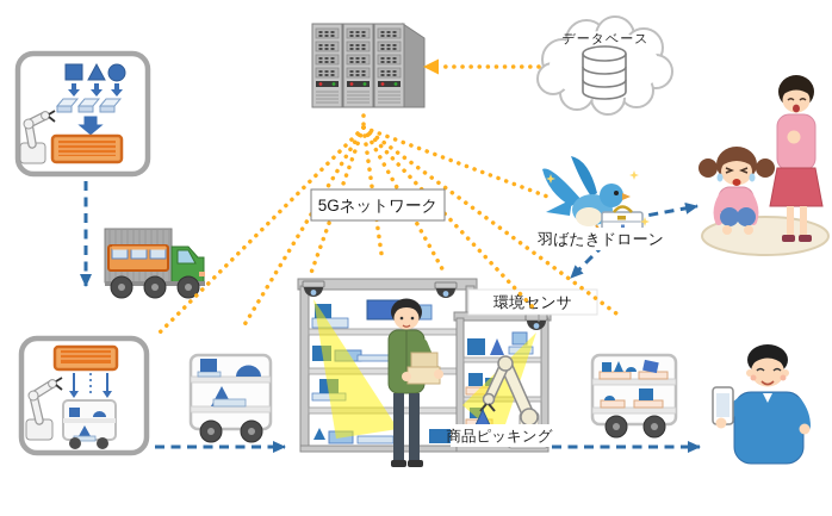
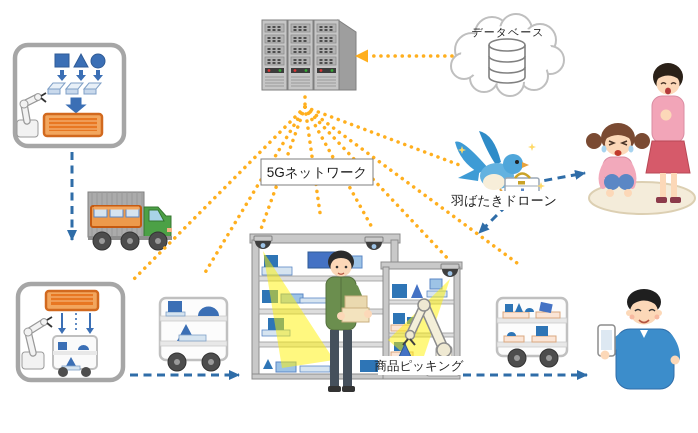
  データベース
- 環境センサ
  5Gネットワーク
  羽ばたきドローン
  商品ピッキング
